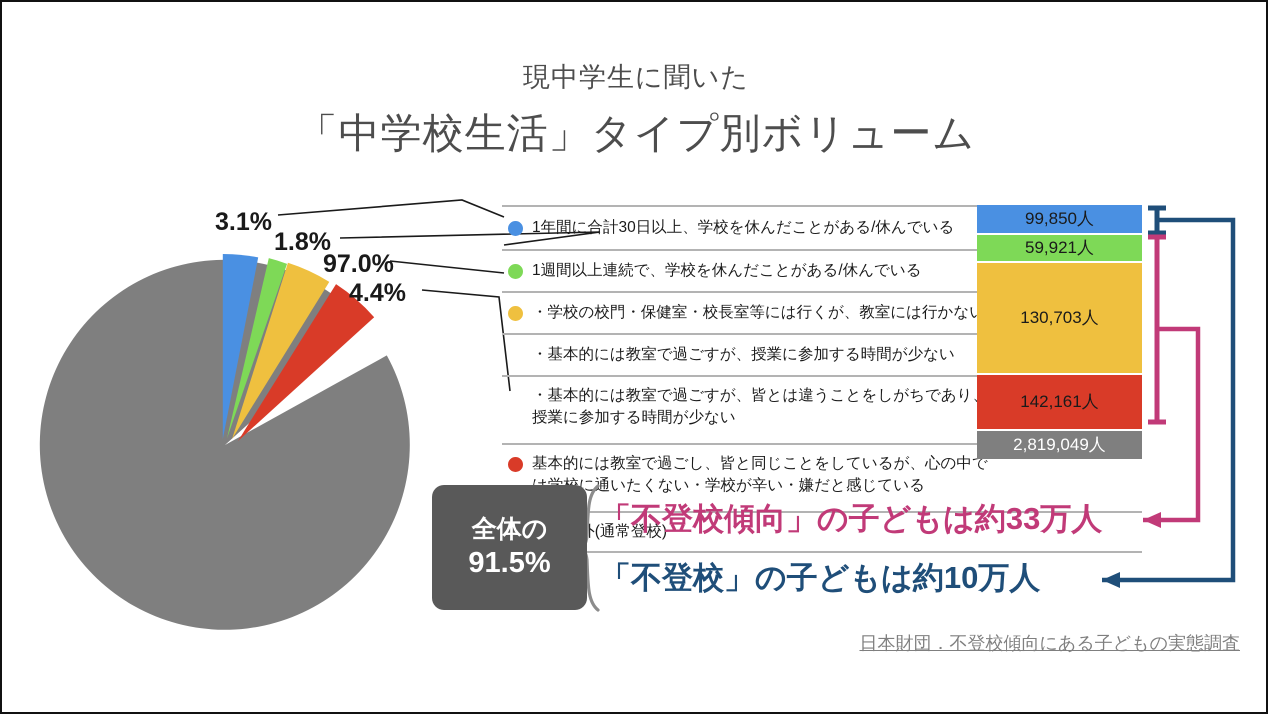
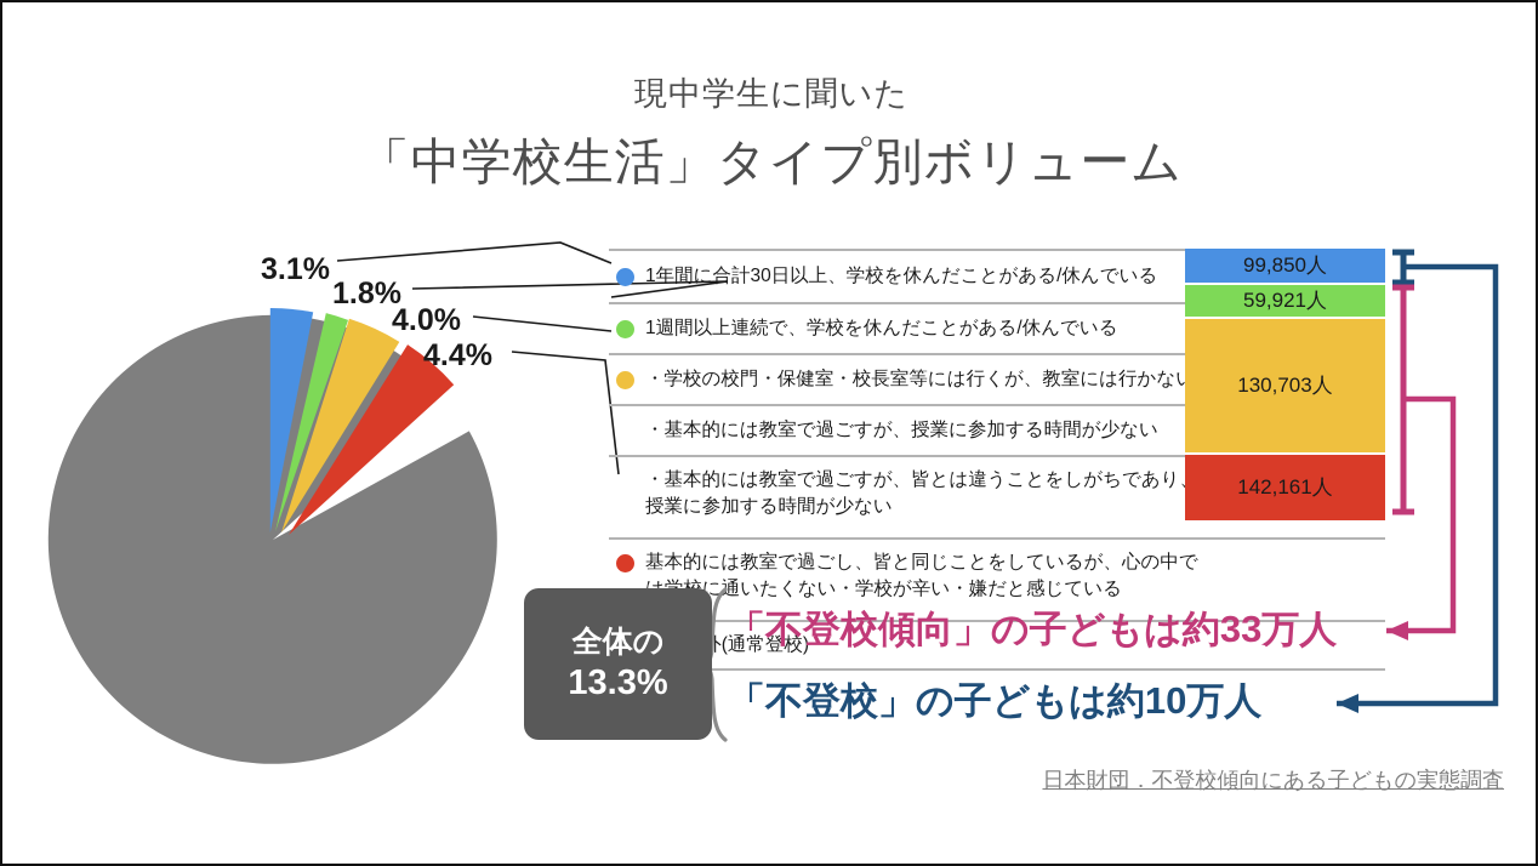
  現中学生に聞いた
  「中学校生活」タイプ別ボリューム
  3.1%
  1.8%
- 97.0%
+ 4.0%
  4.4%
  1年間に合計30日以上、学校を休んだことがある/休んでいる
  1週間以上連続で、学校を休んだことがある/休んでいる
  ・学校の校門・保健室・校長室等には行くが、教室には行かな
  ・基本的には教室で過ごすが、授業に参加する時間が少ない
  ・基本的には教室で過ごすが、皆とは違うことをしがちであり
  授業に参加する時間が少ない
  基本的には教室で過ごし、皆と同じことをしているが、心の中で
  に通いたくない・学校が辛い・嫌だと感じている
  99,850人
  59,921人
  130,703人
  142,161人
- 2,819,049人
  全体の
- 91.5%
+ 13.3%
  「不登校傾向」の子どもは約33万人
  「不登校」の子どもは約10万人
  日本財団．不登校傾向にある子どもの実態調査
